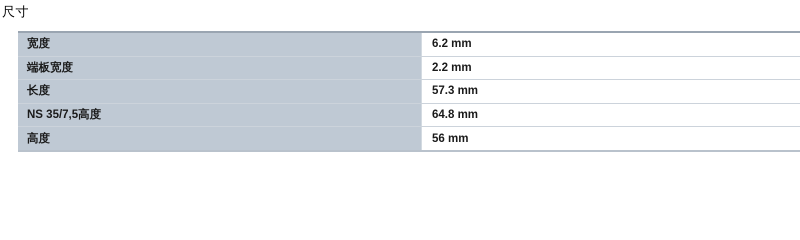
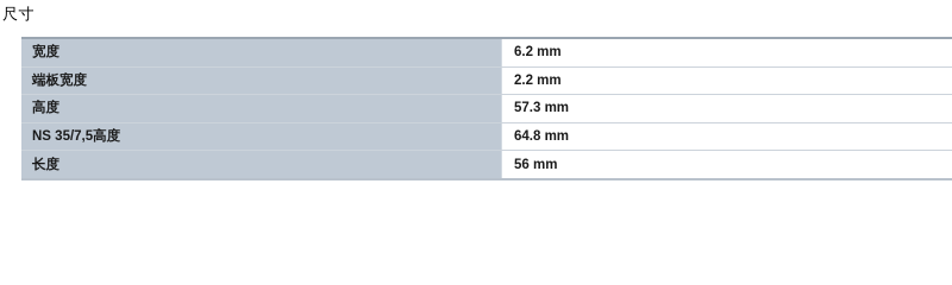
  尺寸
  宽度	6.2 mm
  端板宽度	2.2 mm
- 长度	57.3 mm
+ 高度	57.3 mm
  NS 35/7,5高度	64.8 mm
- 高度	56 mm
+ 长度	56 mm
